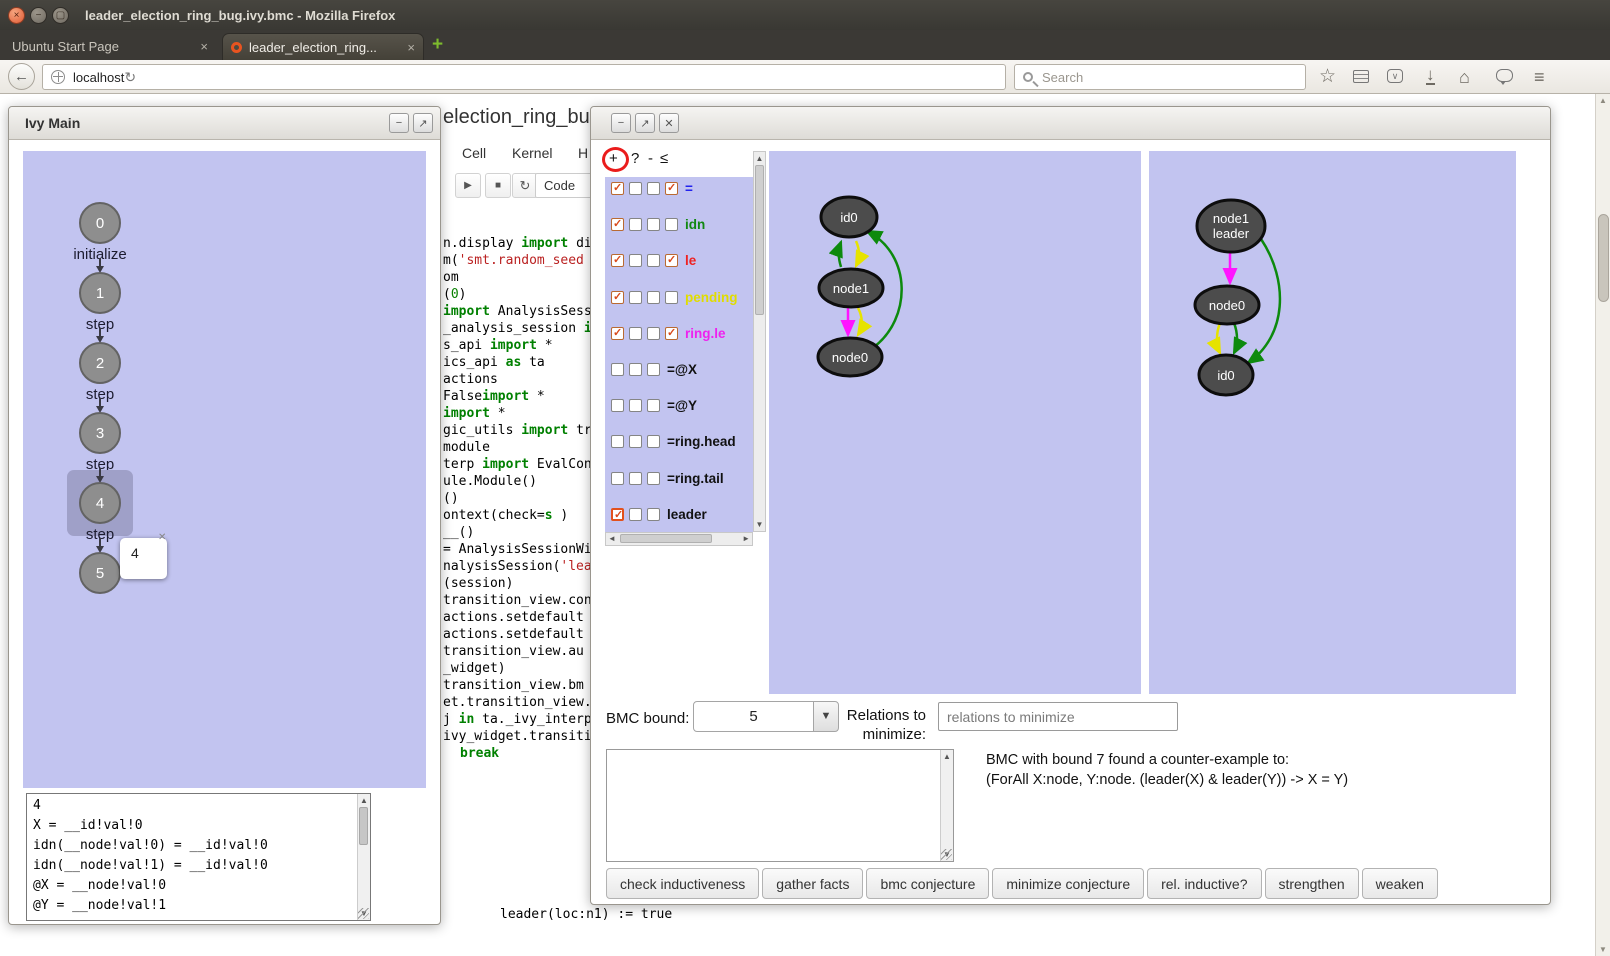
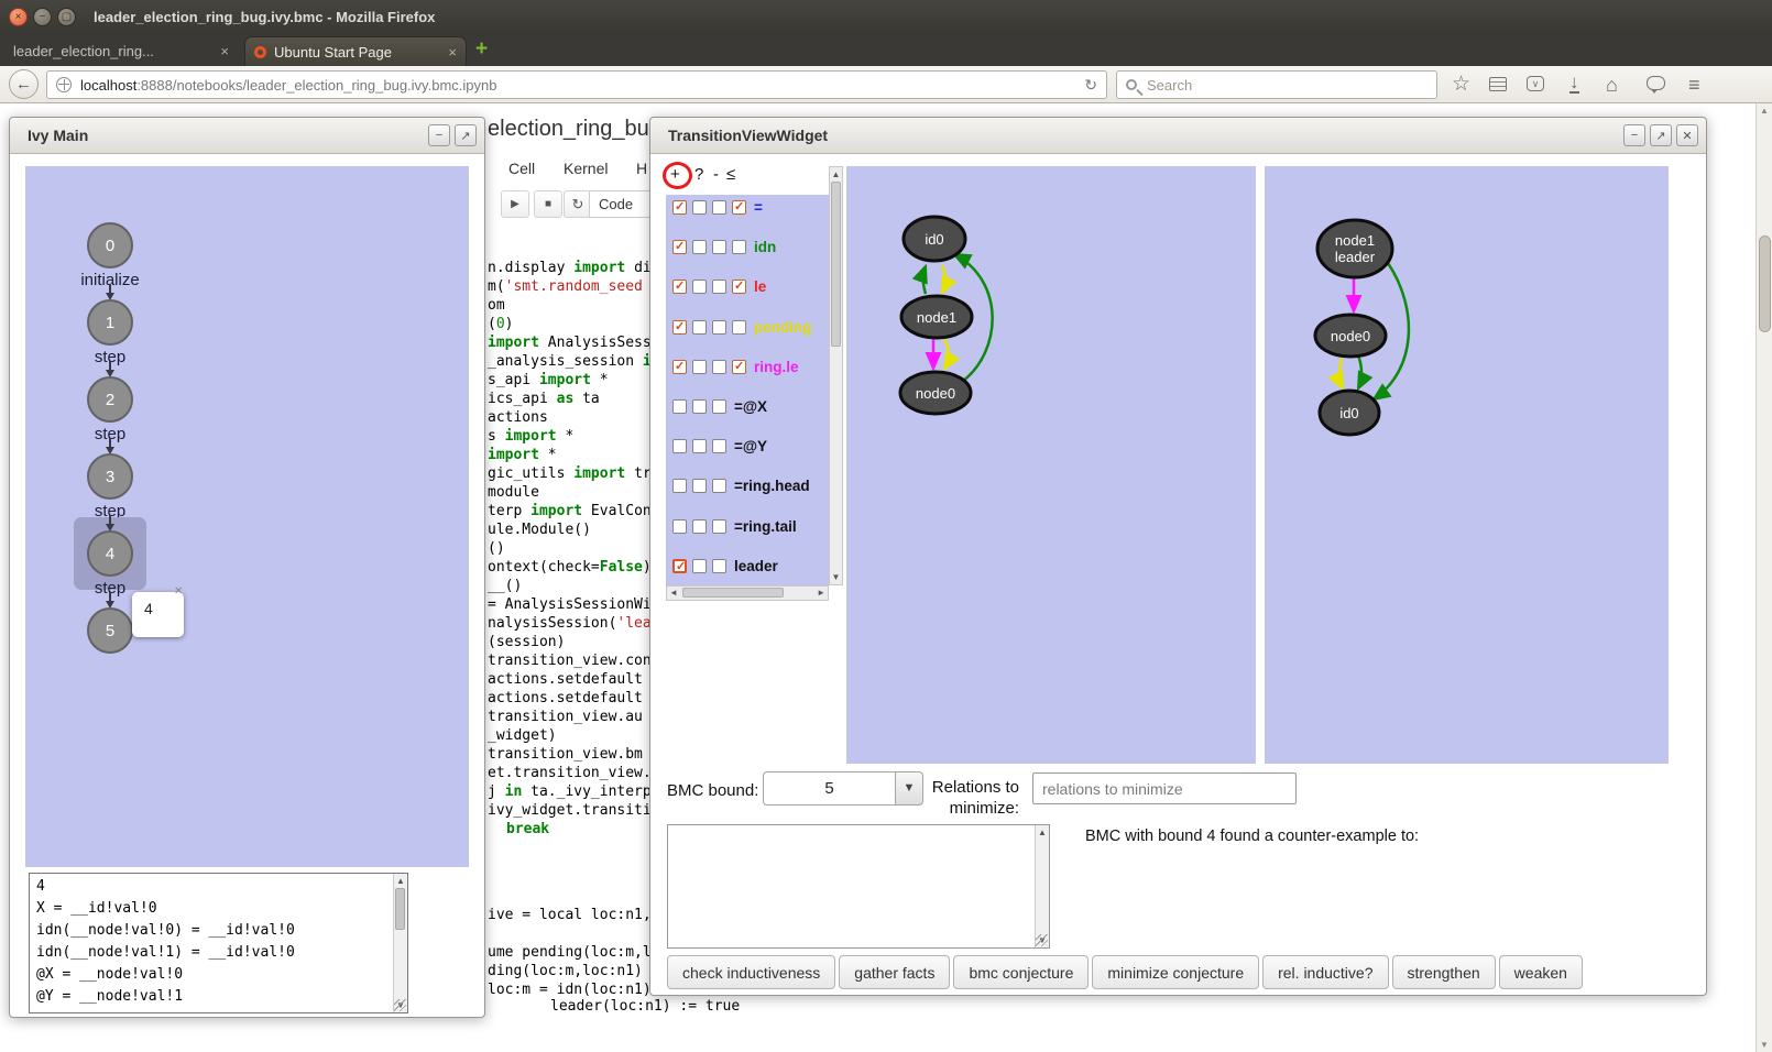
  ×
  −
  ▢
  leader_election_ring_bug.ivy.bmc - Mozilla Firefox
- Ubuntu Start Page
+ leader_election_ring...
  ×
- leader_election_ring...
+ Ubuntu Start Page
  ×
  +
  ←
  localhost
+ :8888/notebooks/leader_election_ring_bug.ivy.bmc.ipynb
  ↻
  Search
  ☆
  ∨
  ↓
  ⌂
  ≡
  election_ring_bu
  Cell
  Kernel
  H
  ▶
  ■
  ↻
  Code
  n.display import di
  m('smt.random_seed
  om
  (0)
  import AnalysisSess
  _analysis_session i
  s_api import *
  ics_api as ta
  actions
- Falseimport *
+ s import *
  import *
  gic_utils import tr
  module
  terp import EvalCon
  ule.Module()
  ()
- ontext(check=s )
+ ontext(check=False)
  __()
  = AnalysisSessionWi
  nalysisSession('lea
  (session)
  transition_view.con
  actions.setdefault
  actions.setdefault
  transition_view.au
  _widget)
  transition_view.bm
  et.transition_view.
  j in ta._ivy_interp
  ivy_widget.transiti
  break
+ ive = local loc:n1,
+ ume pending(loc:m,l
+ ding(loc:m,loc:n1)
+ loc:m = idn(loc:n1)
  leader(loc:n1) := true
  ▲
  ▼
  Ivy Main
  −
  ↗
  0
  initialize
  1
  step
  2
  step
  3
  step
  4
  step
  5
  4
  ✕
  4
  X = __id!val!0
  idn(__node!val!0) = __id!val!0
  idn(__node!val!1) = __id!val!0
  @X = __node!val!0
  @Y = __node!val!1
  ▲
+ TransitionViewWidget
  −
  ↗
  ✕
  +
  ?
  -
  ≤
  =
  idn
  le
  pending
  ring.le
  =@X
  =@Y
  =ring.head
  =ring.tail
  leader
  ▲
  ▼
  ◄
  ►
  id0
  node1
  node0
  node1
  leader
  node0
  id0
  BMC bound:
  5
  ▼
  Relations to
  minimize:
  relations to minimize
  ▲
- BMC with bound 7 found a counter-example to:
+ BMC with bound 4 found a counter-example to:
- (ForAll X:node, Y:node. (leader(X) & leader(Y)) -> X = Y)
  check inductiveness
  gather facts
  bmc conjecture
  minimize conjecture
  rel. inductive?
  strengthen
  weaken
